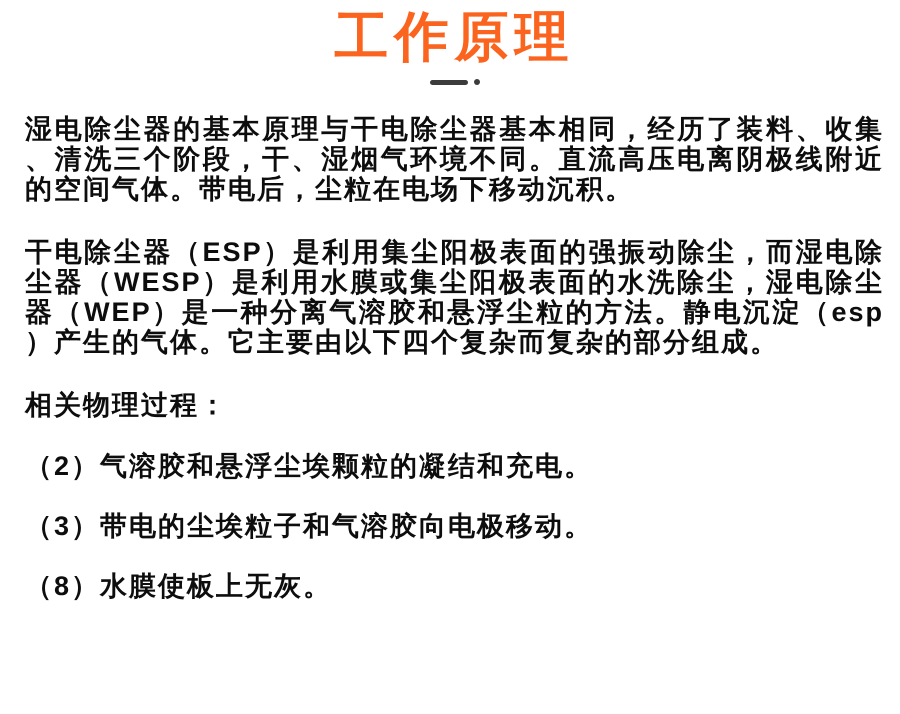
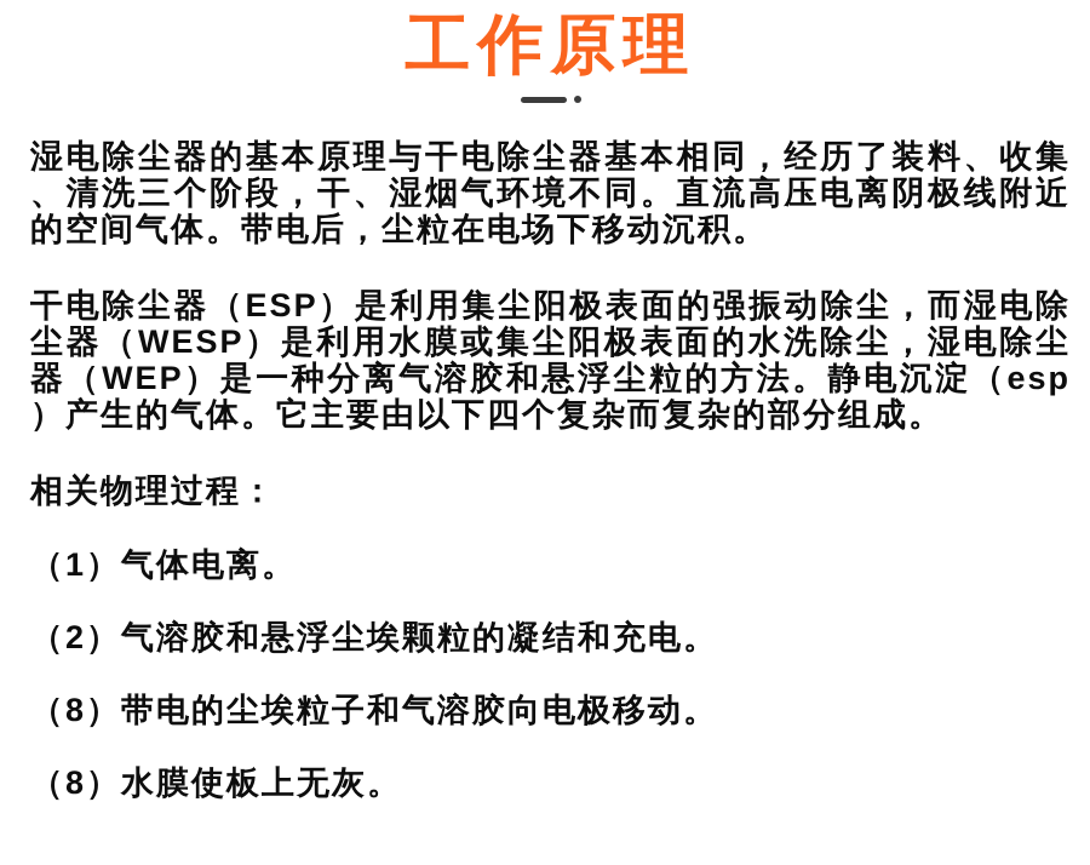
  工作原理
  湿电除尘器的基本原理与干电除尘器基本相同，经历了装料、收集、清洗三个阶段，干、湿烟气环境不同。直流高压电离阴极线附近的空间气体。带电后，尘粒在电场下移动沉积。
  干电除尘器（ESP）是利用集尘阳极表面的强振动除尘，而湿电除尘器（WESP）是利用水膜或集尘阳极表面的水洗除尘，湿电除尘器（WEP）是一种分离气溶胶和悬浮尘粒的方法。静电沉淀（esp）产生的气体。它主要由以下四个复杂而复杂的部分组成。
  相关物理过程：
+ （1）气体电离。
  （2）气溶胶和悬浮尘埃颗粒的凝结和充电。
- （3）带电的尘埃粒子和气溶胶向电极移动。
+ （8）带电的尘埃粒子和气溶胶向电极移动。
  （8）水膜使板上无灰。
